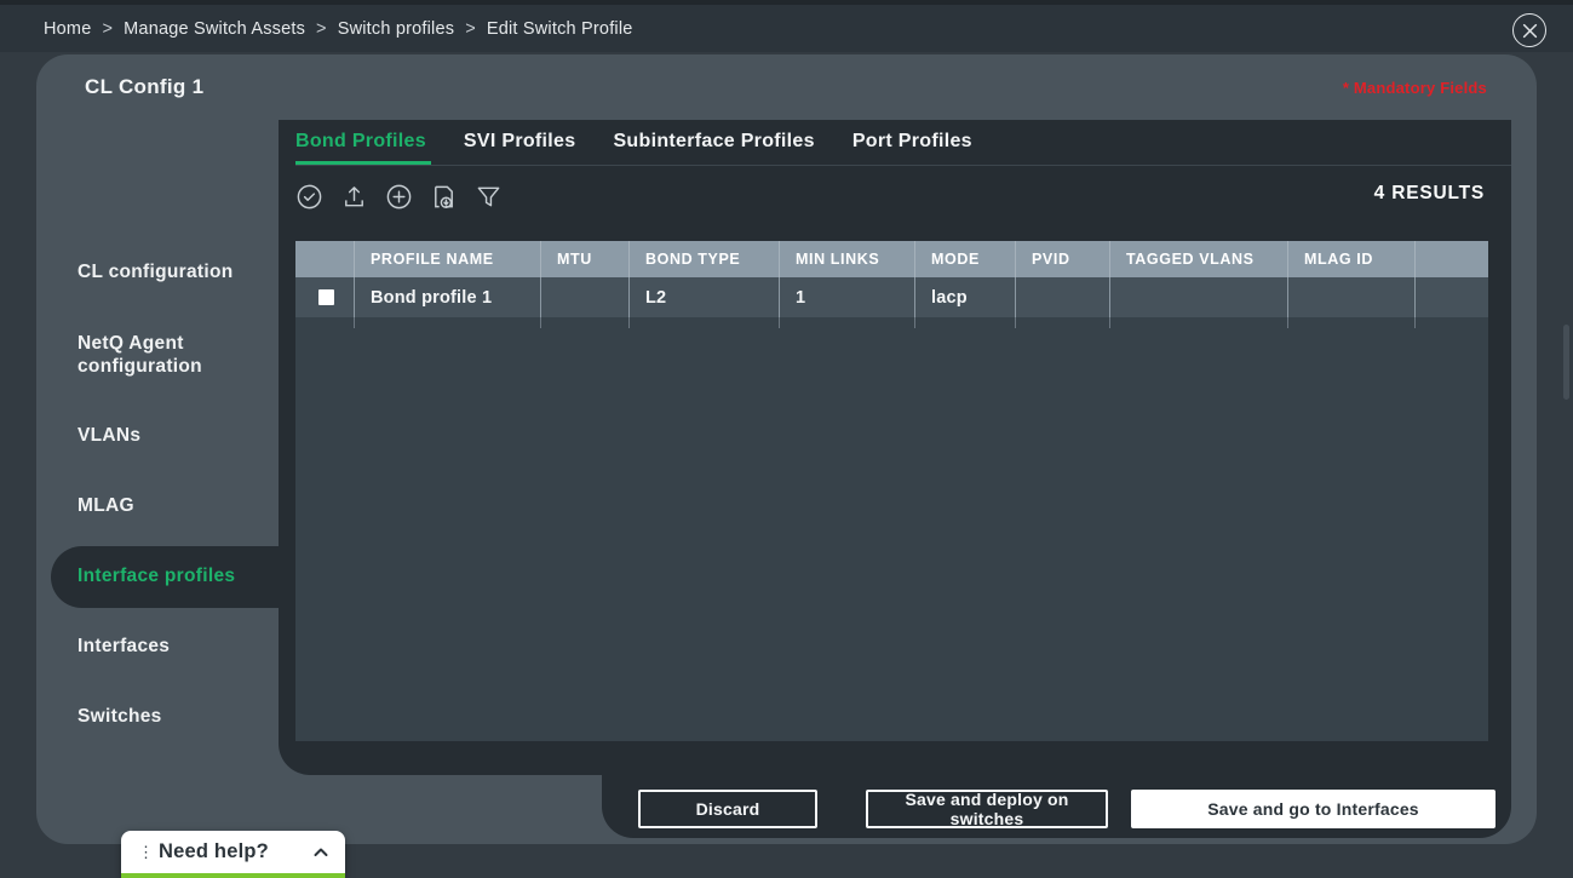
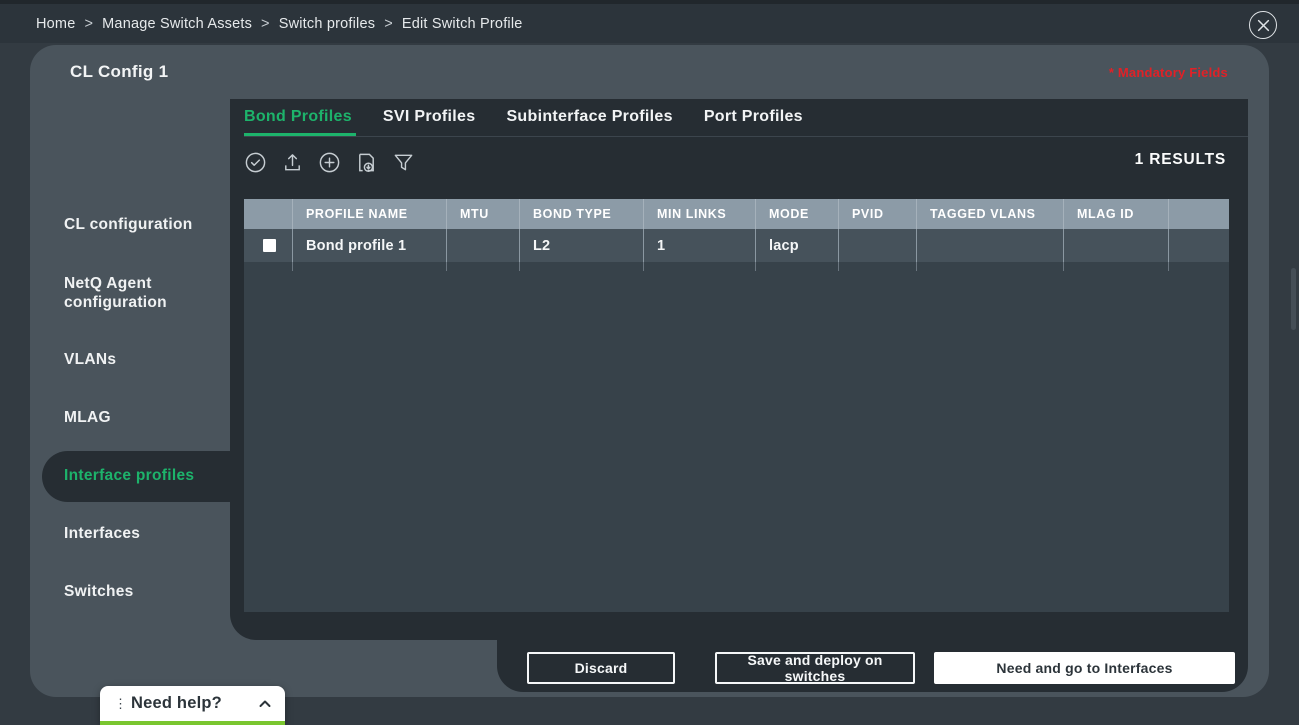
  Home
  >
  Manage Switch Assets
  >
  Switch profiles
  >
  Edit Switch Profile
  CL Config 1
  * Mandatory Fields
  CL configuration
  NetQ Agent configuration
  VLANs
  MLAG
  Interface profiles
  Interfaces
  Switches
  Bond Profiles
  SVI Profiles
  Subinterface Profiles
  Port Profiles
- 4 RESULTS
+ 1 RESULTS
  PROFILE NAME
  MTU
  BOND TYPE
  MIN LINKS
  MODE
  PVID
  TAGGED VLANS
  MLAG ID
  Bond profile 1
  L2
  1
  lacp
  Discard
  Save and deploy on switches
- Save and go to Interfaces
+ Need and go to Interfaces
  ⋮
  Need help?
